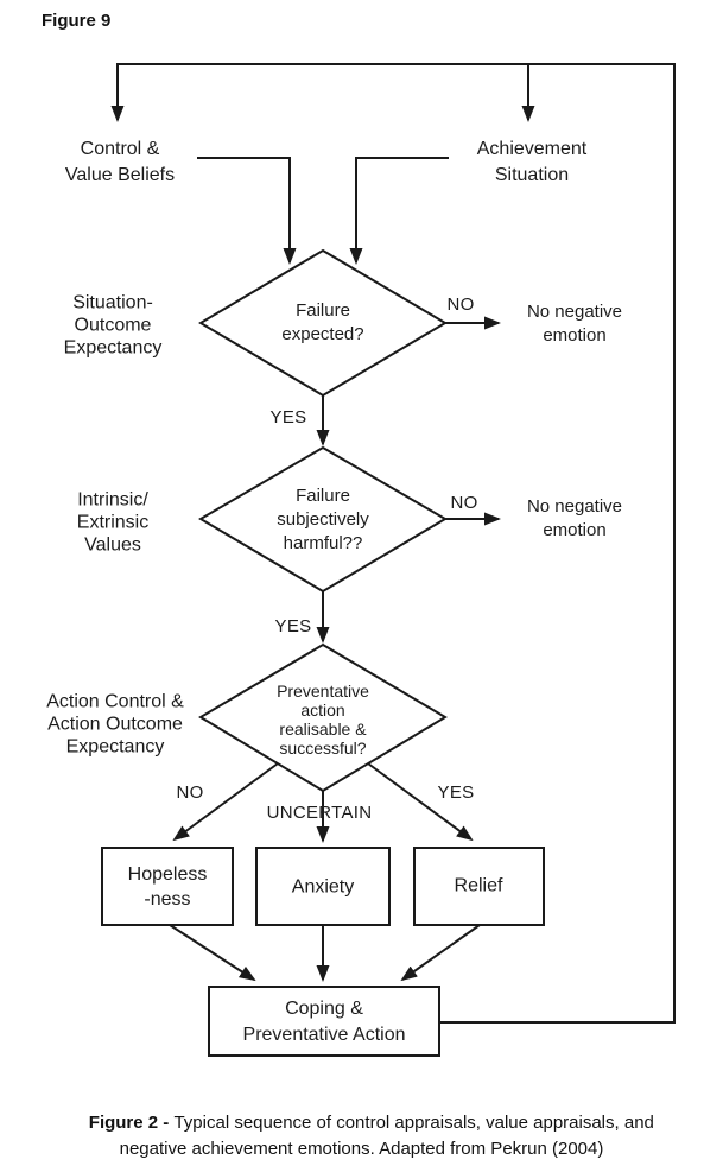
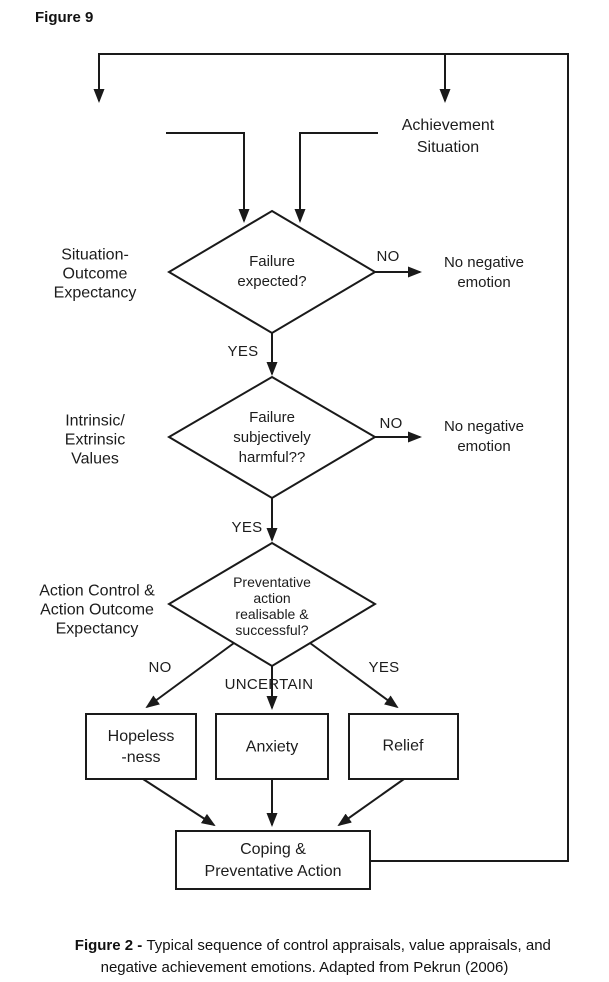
  Figure 9
- Control &
- Value Beliefs
  Achievement
  Situation
  Situation-
  Outcome
  Expectancy
  Failure
  expected?
  NO
  No negative
  emotion
  YES
  Intrinsic/
  Extrinsic
  Values
  Failure
  subjectively
  harmful??
  NO
  No negative
  emotion
  YES
  Action Control &
  Action Outcome
  Expectancy
  Preventative
  action
  realisable &
  successful?
  NO
  UNCERTAIN
  YES
  Hopeless
  -ness
  Anxiety
  Relief
  Coping &
  Preventative Action
- Figure 2 - Typical sequence of control appraisals, value appraisals, and negative achievement emotions. Adapted from Pekrun (2004)
+ Figure 2 - Typical sequence of control appraisals, value appraisals, and negative achievement emotions. Adapted from Pekrun (2006)
